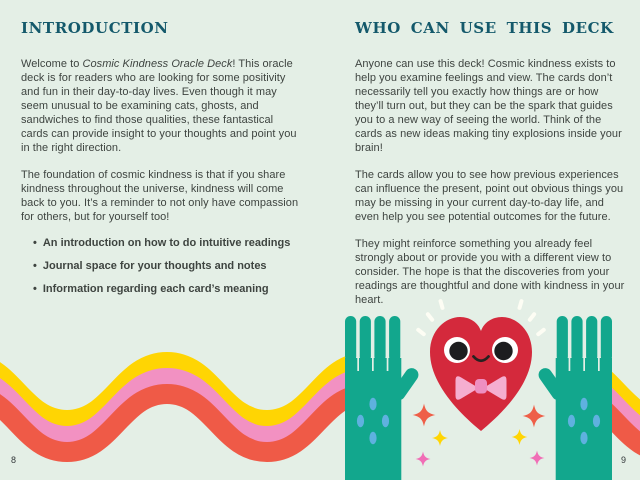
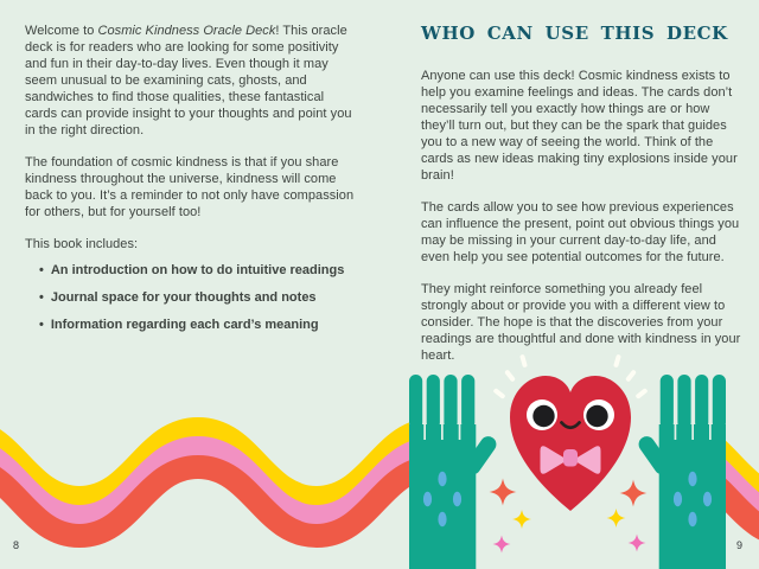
- INTRODUCTION
  Welcome to Cosmic Kindness Oracle Deck! This oracle deck is for readers who are looking for some positivity and fun in their day-to-day lives. Even though it may seem unusual to be examining cats, ghosts, and sandwiches to find those qualities, these fantastical cards can provide insight to your thoughts and point you in the right direction.
  The foundation of cosmic kindness is that if you share kindness throughout the universe, kindness will come back to you. It’s a reminder to not only have compassion for others, but for yourself too!
+ This book includes:
  •
  An introduction on how to do intuitive readings
  •
  Journal space for your thoughts and notes
  •
  Information regarding each card’s meaning
  WHO CAN USE THIS DECK
- Anyone can use this deck! Cosmic kindness exists to help you examine feelings and view. The cards don’t necessarily tell you exactly how things are or how they’ll turn out, but they can be the spark that guides you to a new way of seeing the world. Think of the cards as new ideas making tiny explosions inside your brain!
+ Anyone can use this deck! Cosmic kindness exists to help you examine feelings and ideas. The cards don’t necessarily tell you exactly how things are or how they’ll turn out, but they can be the spark that guides you to a new way of seeing the world. Think of the cards as new ideas making tiny explosions inside your brain!
  The cards allow you to see how previous experiences can influence the present, point out obvious things you may be missing in your current day-to-day life, and even help you see potential outcomes for the future.
  They might reinforce something you already feel strongly about or provide you with a different view to consider. The hope is that the discoveries from your readings are thoughtful and done with kindness in your heart.
  8
  9
